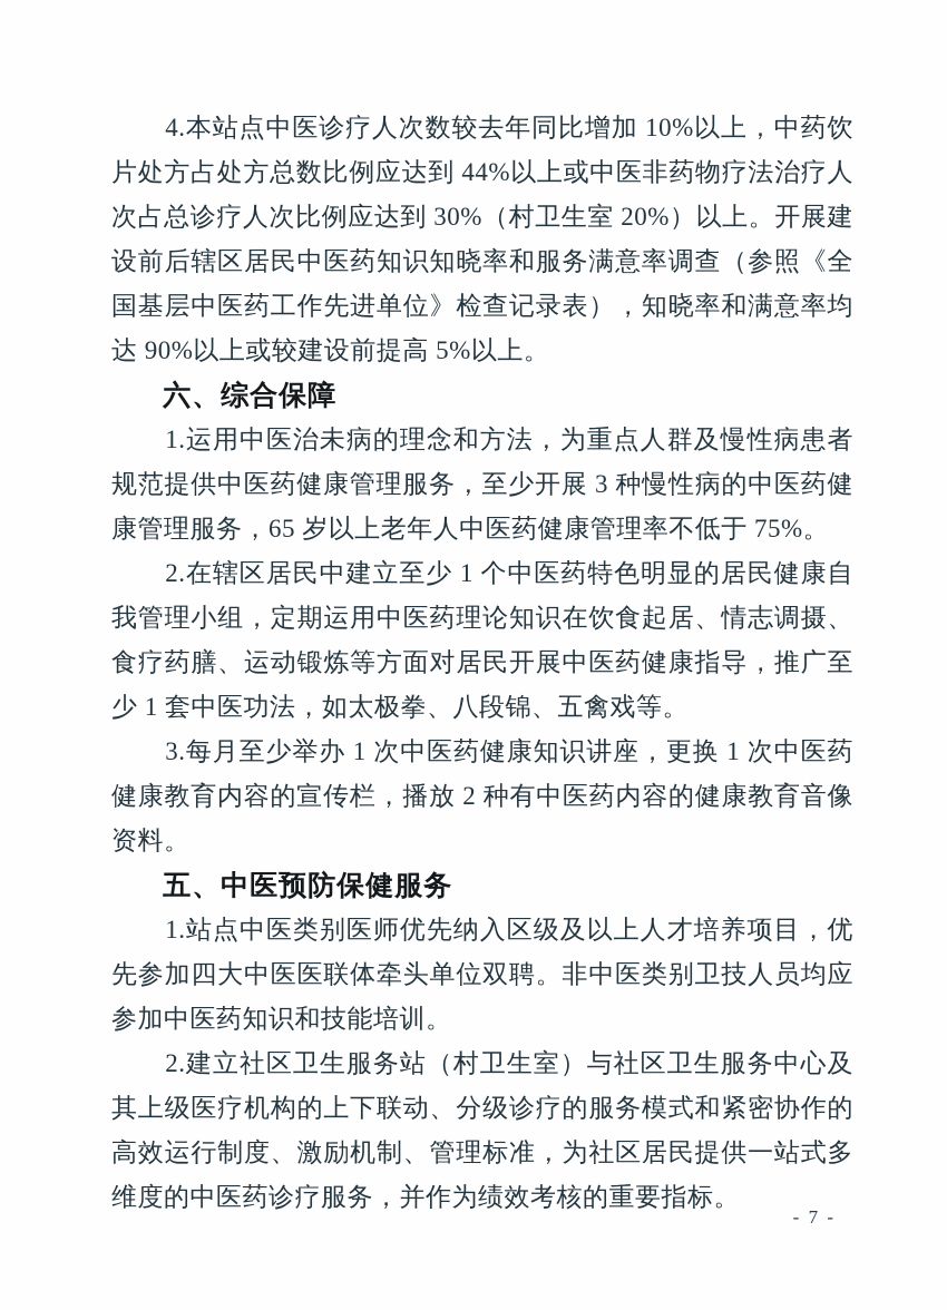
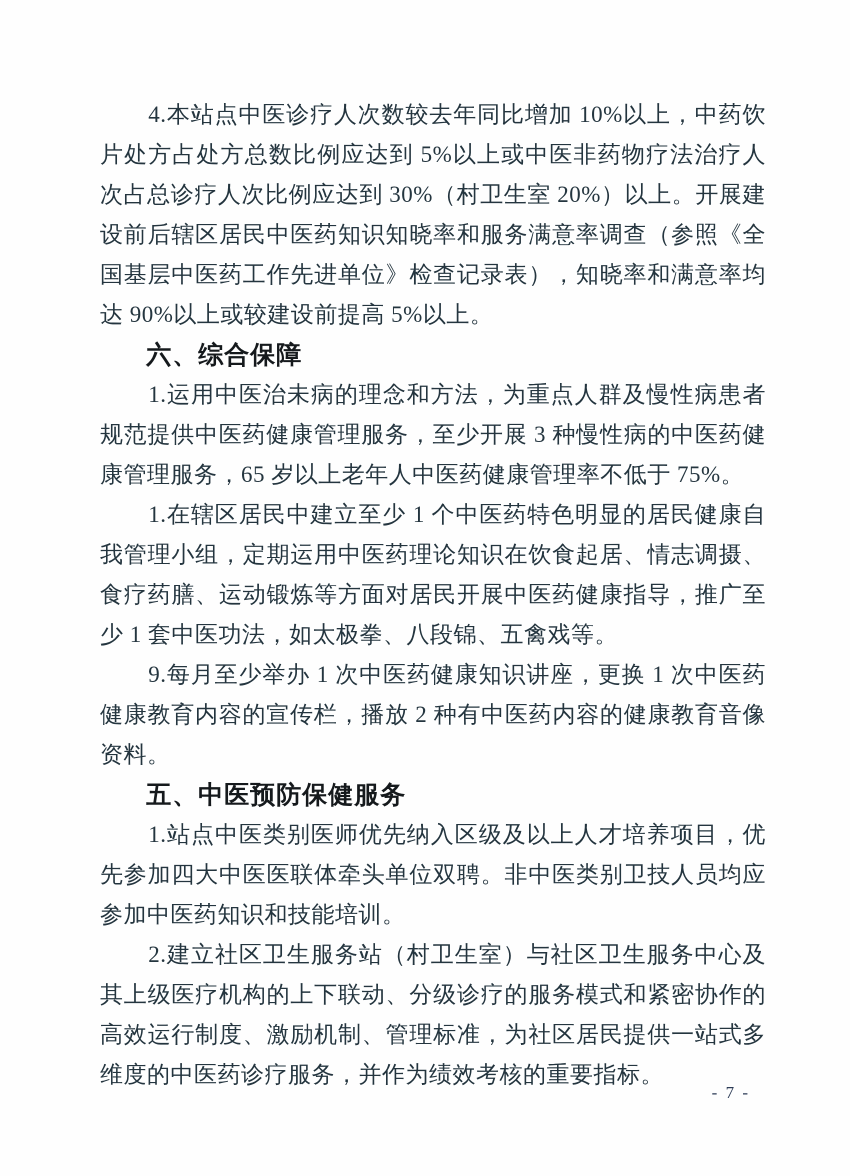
- 4.本站点中医诊疗人次数较去年同比增加 10%以上，中药饮片处方占处方总数比例应达到 44%以上或中医非药物疗法治疗人次占总诊疗人次比例应达到 30%（村卫生室 20%）以上。开展建设前后辖区居民中医药知识知晓率和服务满意率调查（参照《全国基层中医药工作先进单位》检查记录表），知晓率和满意率均达 90%以上或较建设前提高 5%以上。
+ 4.本站点中医诊疗人次数较去年同比增加 10%以上，中药饮片处方占处方总数比例应达到 5%以上或中医非药物疗法治疗人次占总诊疗人次比例应达到 30%（村卫生室 20%）以上。开展建设前后辖区居民中医药知识知晓率和服务满意率调查（参照《全国基层中医药工作先进单位》检查记录表），知晓率和满意率均达 90%以上或较建设前提高 5%以上。
  六、综合保障
  1.运用中医治未病的理念和方法，为重点人群及慢性病患者规范提供中医药健康管理服务，至少开展 3 种慢性病的中医药健康管理服务，65 岁以上老年人中医药健康管理率不低于 75%。
- 2.在辖区居民中建立至少 1 个中医药特色明显的居民健康自我管理小组，定期运用中医药理论知识在饮食起居、情志调摄、食疗药膳、运动锻炼等方面对居民开展中医药健康指导，推广至少 1 套中医功法，如太极拳、八段锦、五禽戏等。
+ 1.在辖区居民中建立至少 1 个中医药特色明显的居民健康自我管理小组，定期运用中医药理论知识在饮食起居、情志调摄、食疗药膳、运动锻炼等方面对居民开展中医药健康指导，推广至少 1 套中医功法，如太极拳、八段锦、五禽戏等。
- 3.每月至少举办 1 次中医药健康知识讲座，更换 1 次中医药健康教育内容的宣传栏，播放 2 种有中医药内容的健康教育音像资料。
+ 9.每月至少举办 1 次中医药健康知识讲座，更换 1 次中医药健康教育内容的宣传栏，播放 2 种有中医药内容的健康教育音像资料。
  五、中医预防保健服务
  1.站点中医类别医师优先纳入区级及以上人才培养项目，优先参加四大中医医联体牵头单位双聘。非中医类别卫技人员均应参加中医药知识和技能培训。
  2.建立社区卫生服务站（村卫生室）与社区卫生服务中心及其上级医疗机构的上下联动、分级诊疗的服务模式和紧密协作的高效运行制度、激励机制、管理标准，为社区居民提供一站式多维度的中医药诊疗服务，并作为绩效考核的重要指标。
  - 7 -
